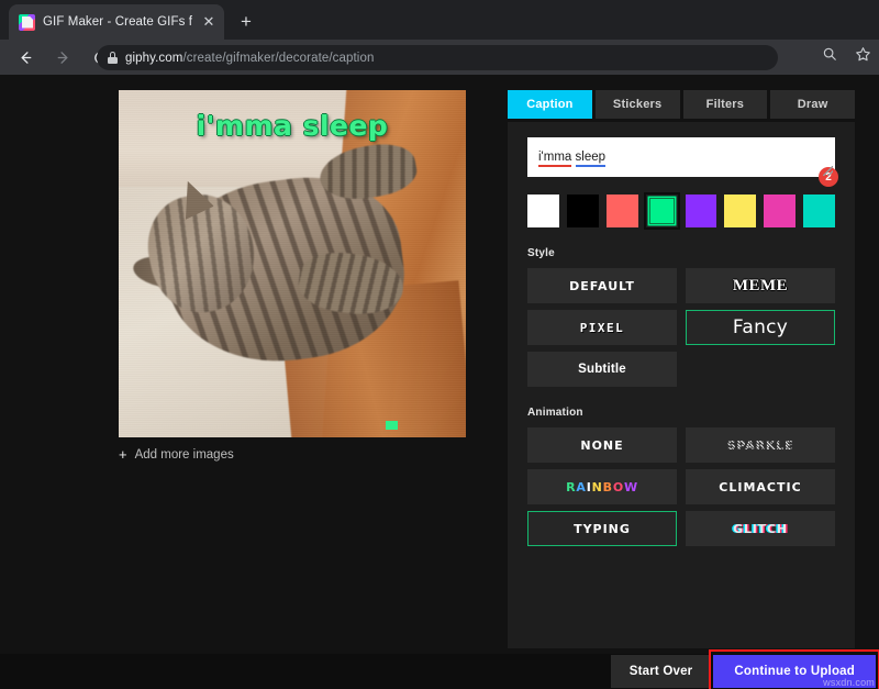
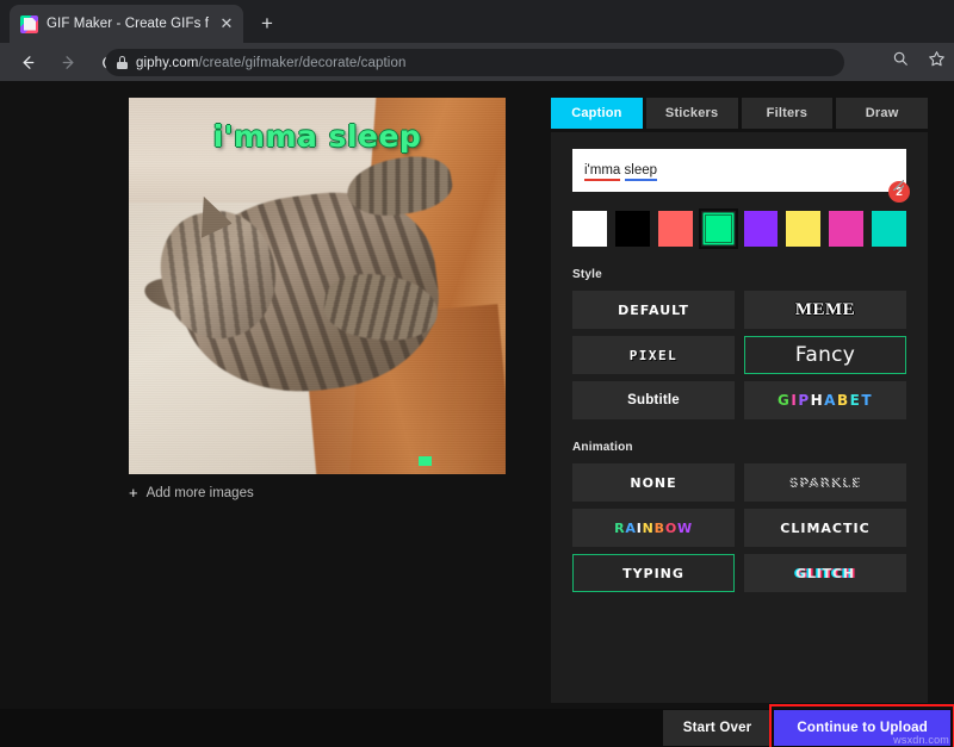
  GIF Maker - Create GIFs f
  ✕
  +
  giphy.com/create/gifmaker/decorate/caption
  i'mma sleep
  +
  Add more images
  Caption
  Stickers
  Filters
  Draw
  i'mma sleep
  2
  Style
  DEFAULT
  MEME
  PIXEL
  Fancy
  Subtitle
+ GIPHABET
  Animation
  NONE
  SPARKLE
  RAINBOW
  CLIMACTIC
  TYPING
  GLITCH
  Start Over
  Continue to Upload
  wsxdn.com
